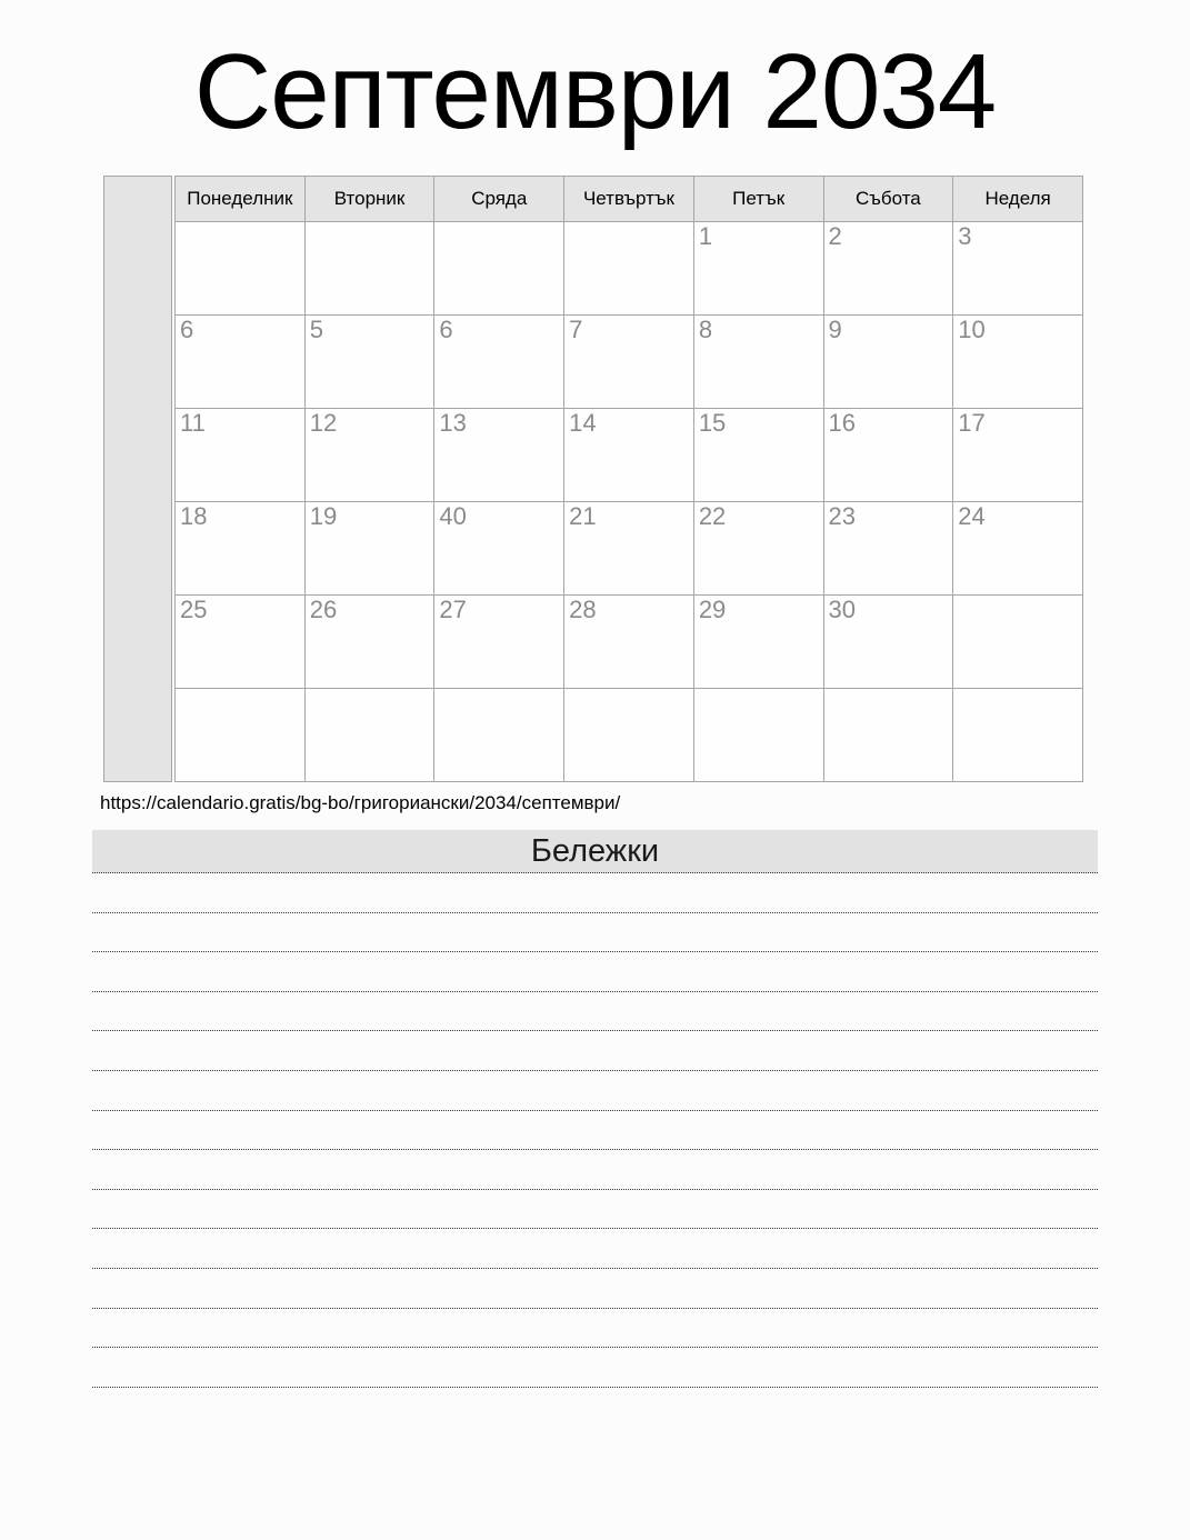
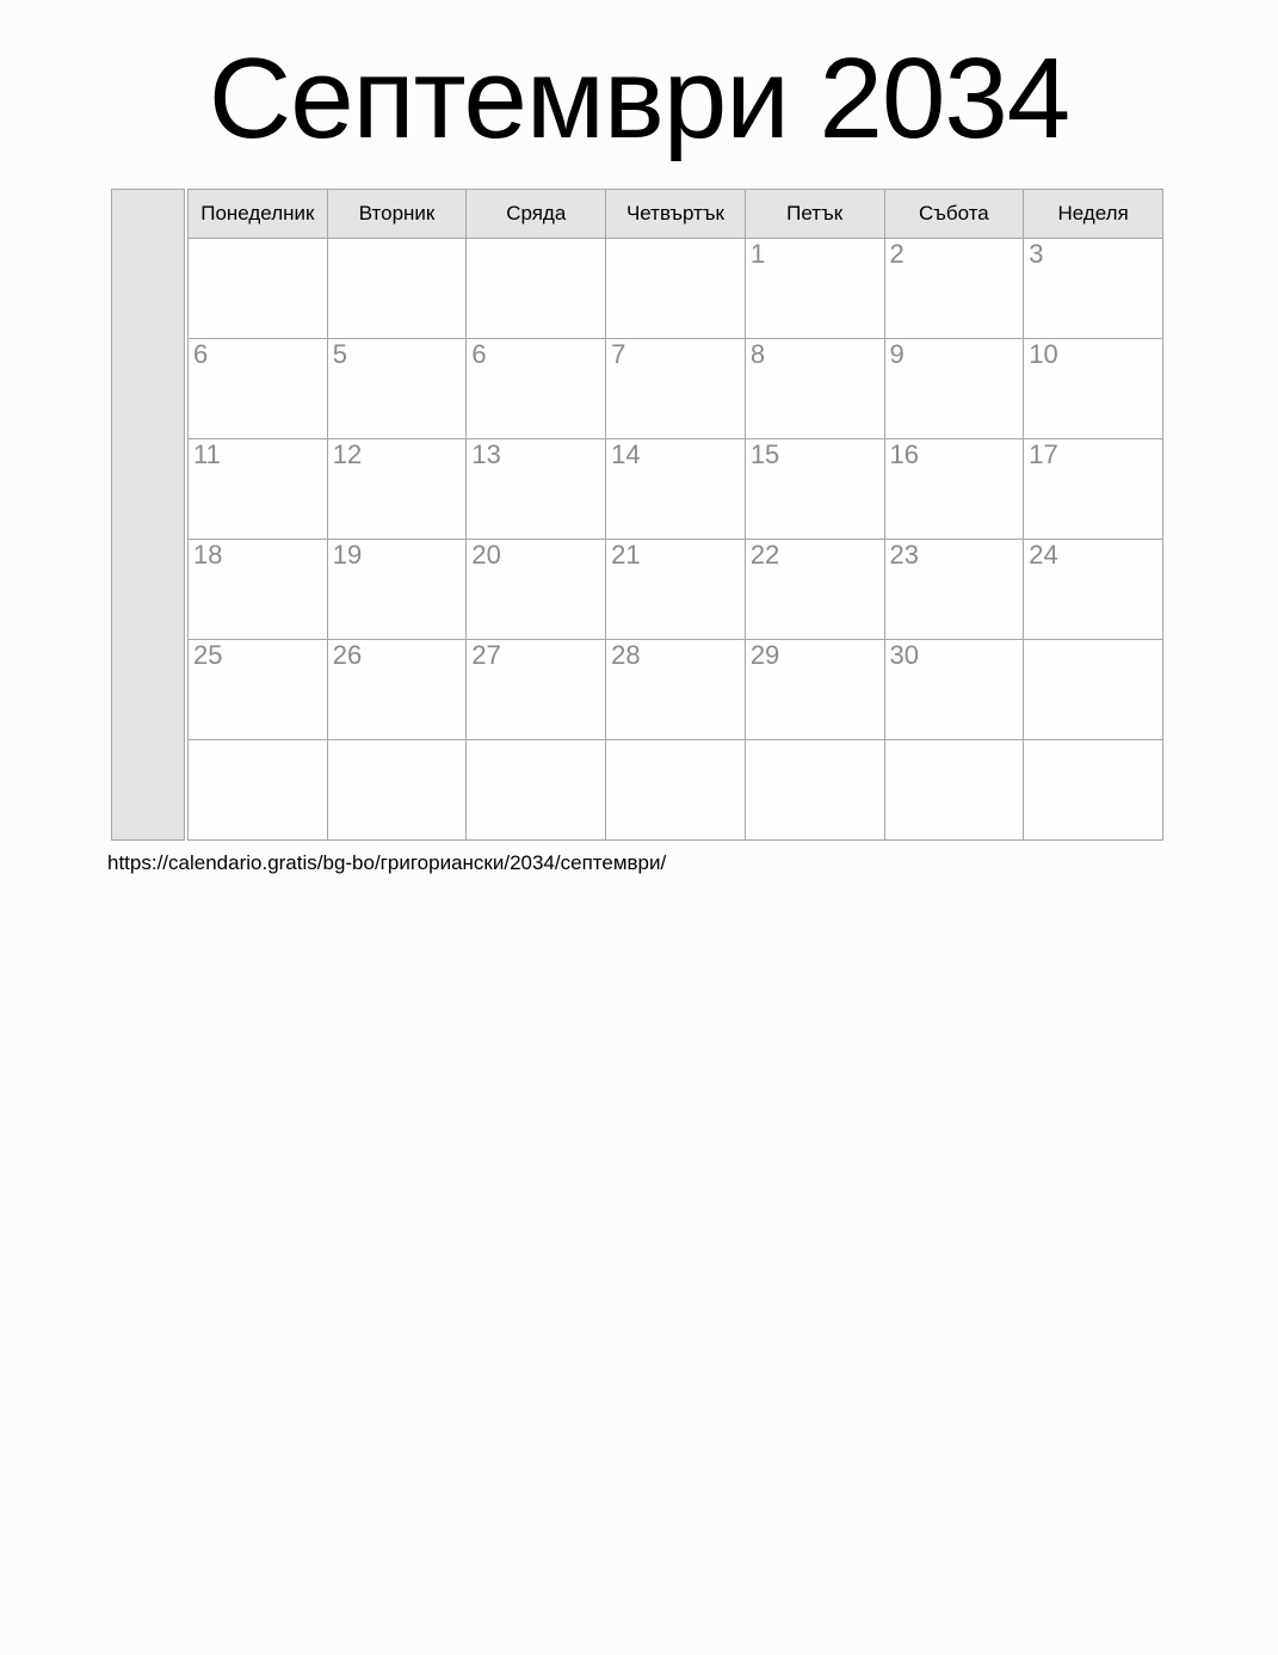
  Септември 2034
  Понеделник	Вторник	Сряда	Четвъртък	Петък	Събота	Неделя
  				1	2	3
  6	5	6	7	8	9	10
  11	12	13	14	15	16	17
- 18	19	40	21	22	23	24
+ 18	19	20	21	22	23	24
  25	26	27	28	29	30
  https://calendario.gratis/bg-bo/григориански/2034/септември/
- Бележки
